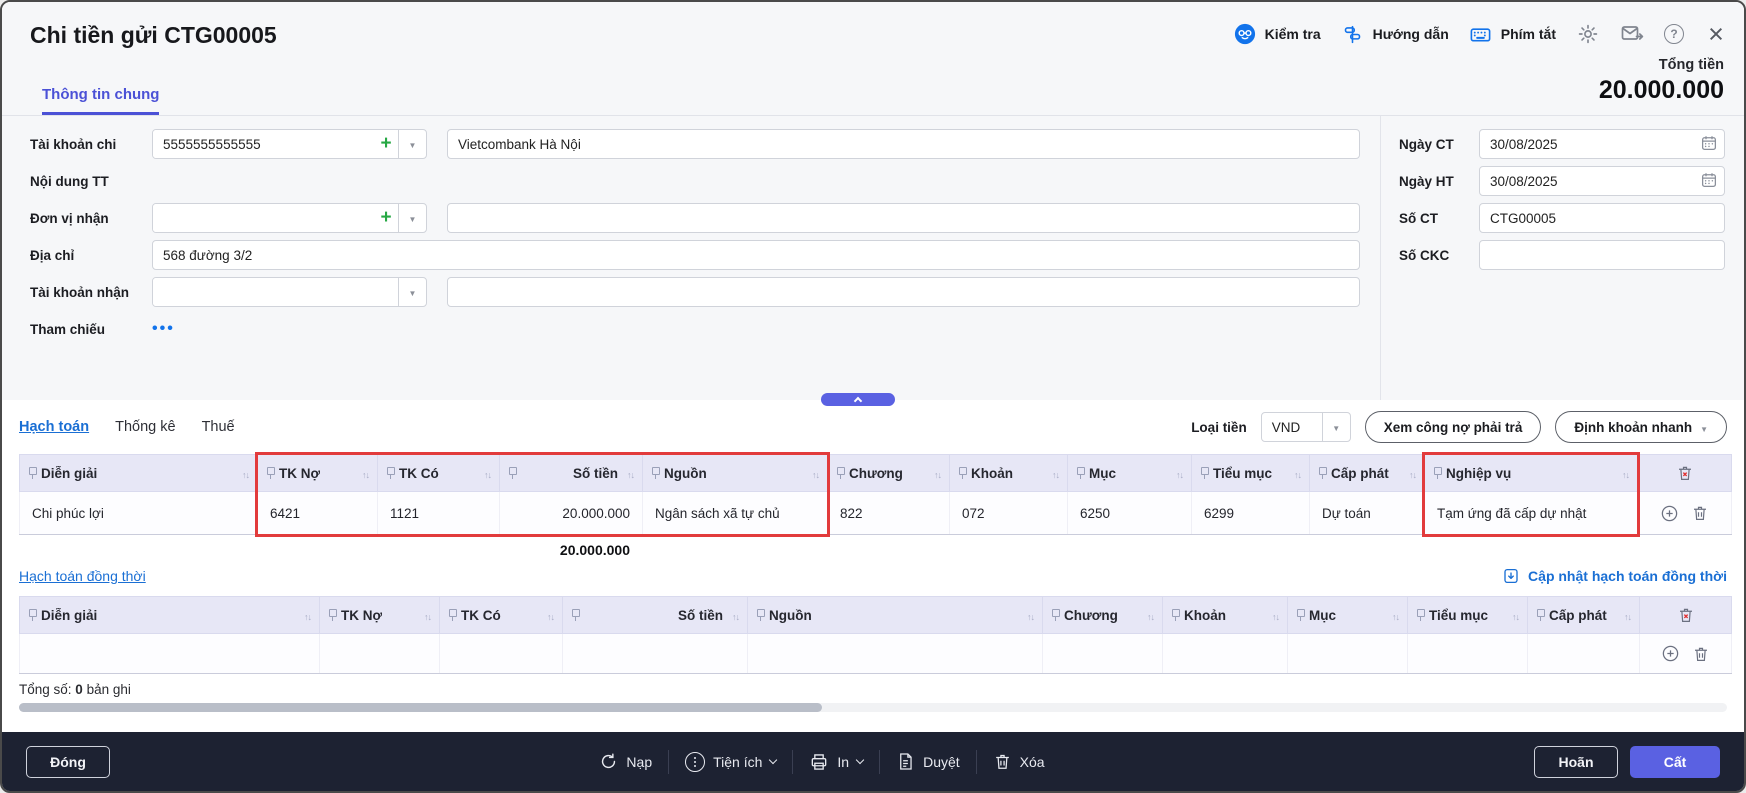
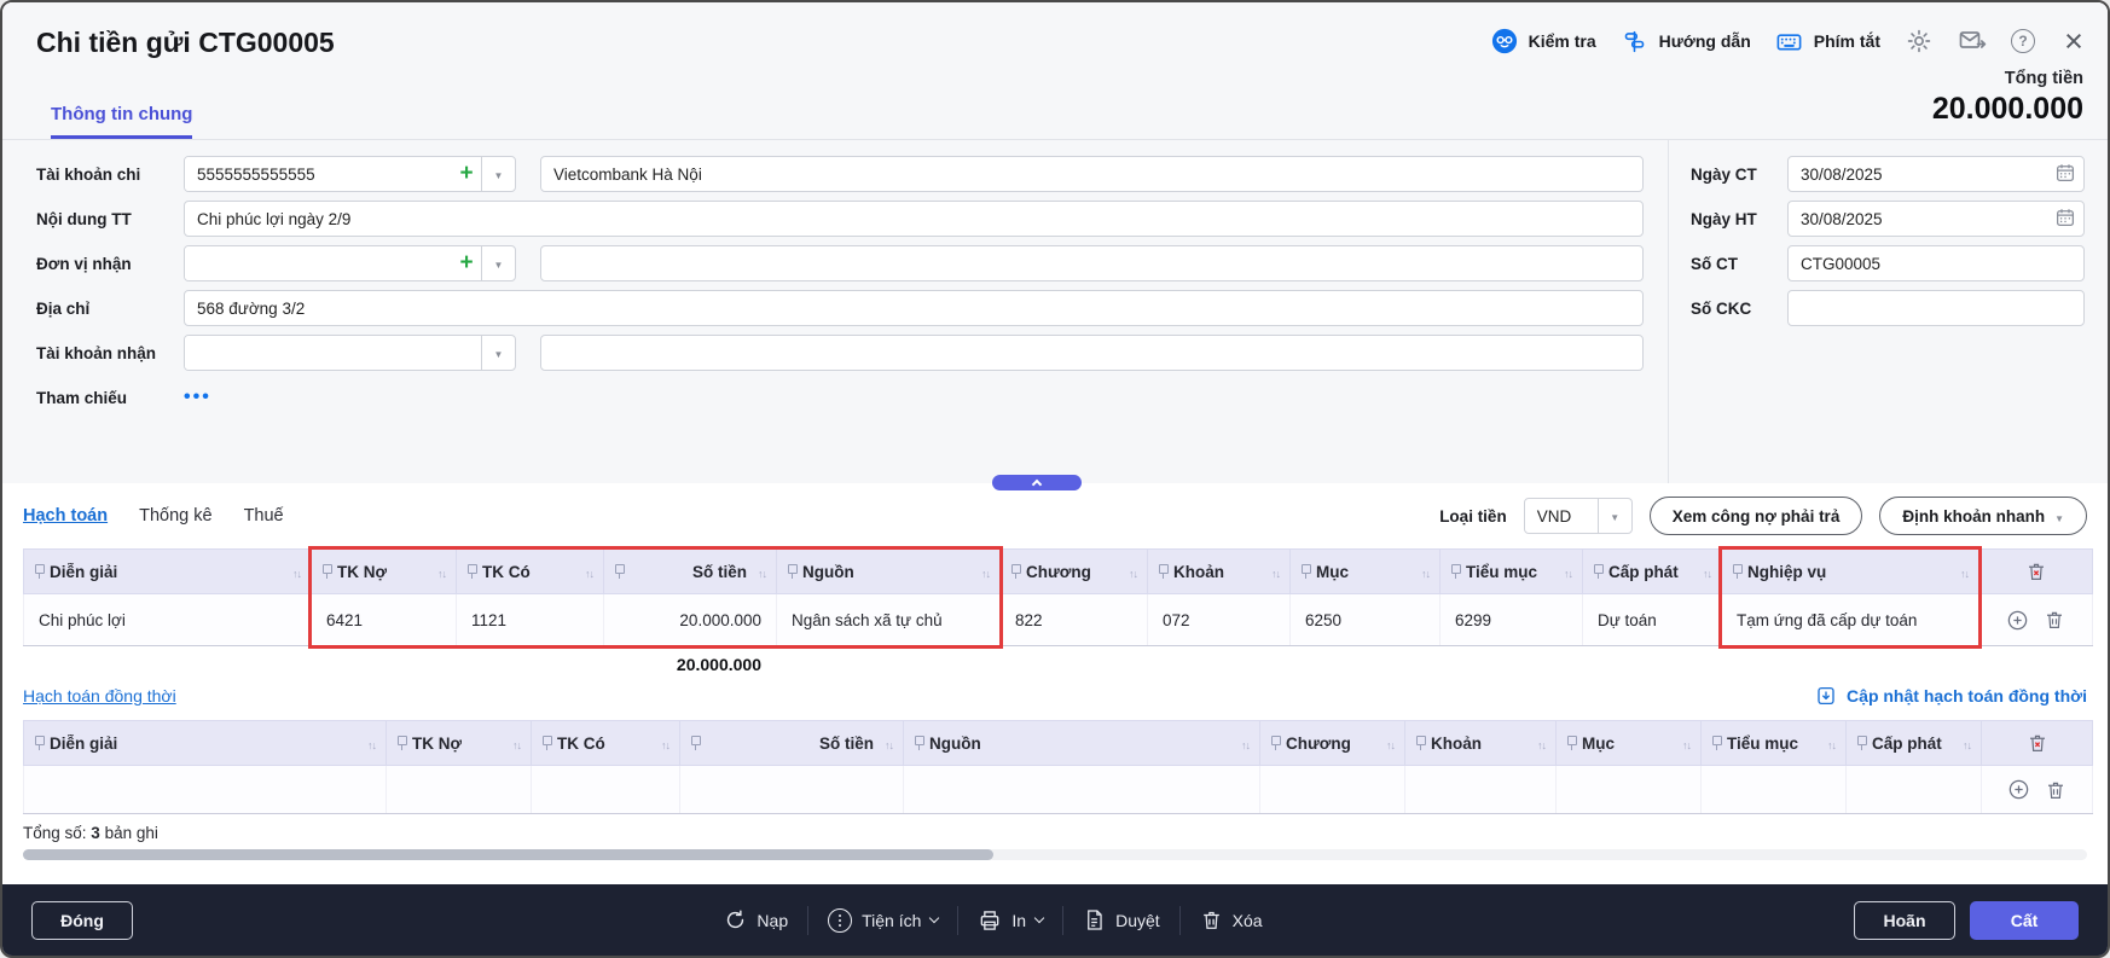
  Chi tiền gửi CTG00005
  Kiểm tra
  Hướng dẫn
  Phím tắt
  ×
  Tổng tiền
  20.000.000
  Thông tin chung
  Tài khoản chi
  5555555555555
  +
  Vietcombank Hà Nội
  Nội dung TT
+ Chi phúc lợi ngày 2/9
  Đơn vị nhận
  +
  Địa chỉ
  568 đường 3/2
  Tài khoản nhận
  Tham chiếu
  •••
  Ngày CT
  30/08/2025
  Ngày HT
  30/08/2025
  Số CT
  CTG00005
  Số CKC
  Hạch toán
  Thống kê
  Thuế
  Loại tiền
  VND
  Xem công nợ phải trả
  Định khoản nhanh
  Diễn giải	TK Nợ	TK Có	Số tiền	Nguồn	Chương	Khoản	Mục	Tiểu mục	Cấp phát	Nghiệp vụ
- Chi phúc lợi	6421	1121	20.000.000	Ngân sách xã tự chủ	822	072	6250	6299	Dự toán	Tạm ứng đã cấp dự nhật
+ Chi phúc lợi	6421	1121	20.000.000	Ngân sách xã tự chủ	822	072	6250	6299	Dự toán	Tạm ứng đã cấp dự toán
  20.000.000
  Hạch toán đồng thời
  Cập nhật hạch toán đồng thời
  Diễn giải	TK Nợ	TK Có	Số tiền	Nguồn	Chương	Khoản	Mục	Tiểu mục	Cấp phát
- Tổng số: 0 bản ghi
+ Tổng số: 3 bản ghi
  Đóng
  Nạp
  Tiện ích
  In
  Duyệt
  Xóa
  Hoãn
  Cất
